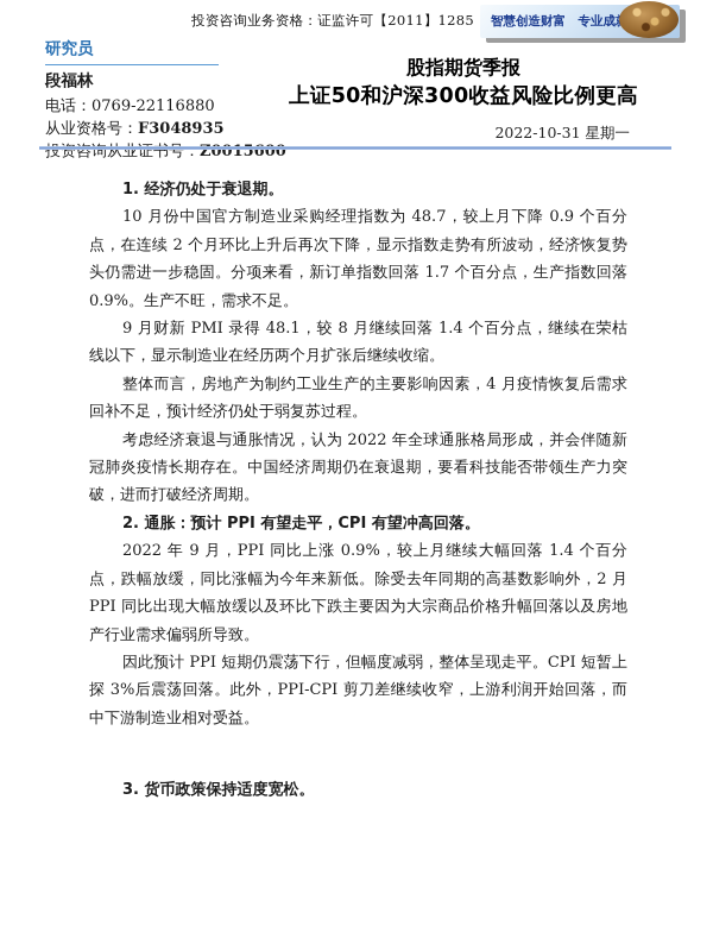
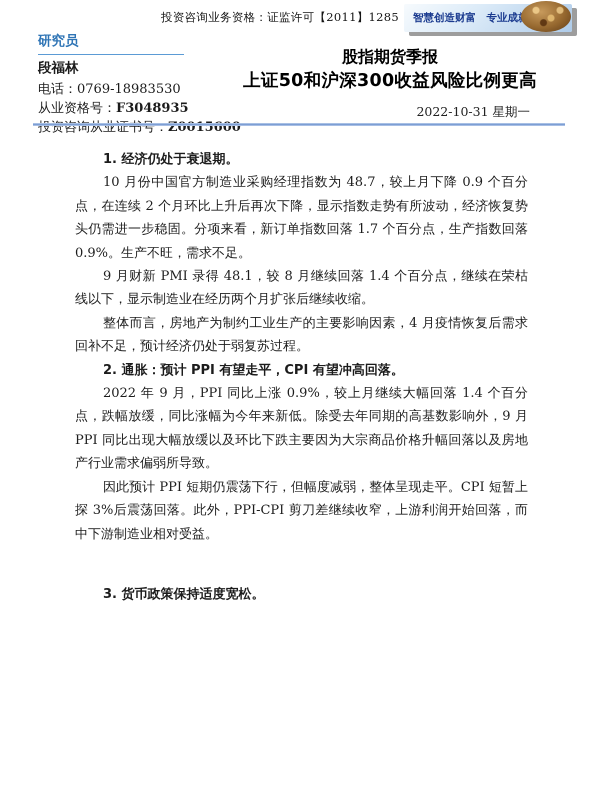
  投资咨询业务资格：证监许可【2011】1285
  智慧创造财富 专业成
  研究员
  段福林
- 电话：0769-22116880
+ 电话：0769-18983530
  从业资格号：F3048935
  投资咨询从业证书号：Z0015600
  股指期货季报
  上证50和沪深300收益风险比例更高
  2022-10-31 星期一
  1. 经济仍处于衰退期。
  10 月份中国官方制造业采购经理指数为 48.7，较上月下降 0.9 个百分点，在连续 2 个月环比上升后再次下降，显示指数走势有所波动，经济恢复势头仍需进一步稳固。分项来看，新订单指数回落 1.7 个百分点，生产指数回落 0.9%。生产不旺，需求不足。
  9 月财新 PMI 录得 48.1，较 8 月继续回落 1.4 个百分点，继续在荣枯线以下，显示制造业在经历两个月扩张后继续收缩。
  整体而言，房地产为制约工业生产的主要影响因素，4 月疫情恢复后需求回补不足，预计经济仍处于弱复苏过程。
- 考虑经济衰退与通胀情况，认为 2022 年全球通胀格局形成，并会伴随新冠肺炎疫情长期存在。中国经济周期仍在衰退期，要看科技能否带领生产力突破，进而打破经济周期。
  2. 通胀：预计 PPI 有望走平，CPI 有望冲高回落。
- 2022 年 9 月，PPI 同比上涨 0.9%，较上月继续大幅回落 1.4 个百分点，跌幅放缓，同比涨幅为今年来新低。除受去年同期的高基数影响外，2 月 PPI 同比出现大幅放缓以及环比下跌主要因为大宗商品价格升幅回落以及房地产行业需求偏弱所导致。
+ 2022 年 9 月，PPI 同比上涨 0.9%，较上月继续大幅回落 1.4 个百分点，跌幅放缓，同比涨幅为今年来新低。除受去年同期的高基数影响外，9 月 PPI 同比出现大幅放缓以及环比下跌主要因为大宗商品价格升幅回落以及房地产行业需求偏弱所导致。
  因此预计 PPI 短期仍震荡下行，但幅度减弱，整体呈现走平。CPI 短暂上探 3%后震荡回落。此外，PPI-CPI 剪刀差继续收窄，上游利润开始回落，而中下游制造业相对受益。
  3. 货币政策保持适度宽松。
